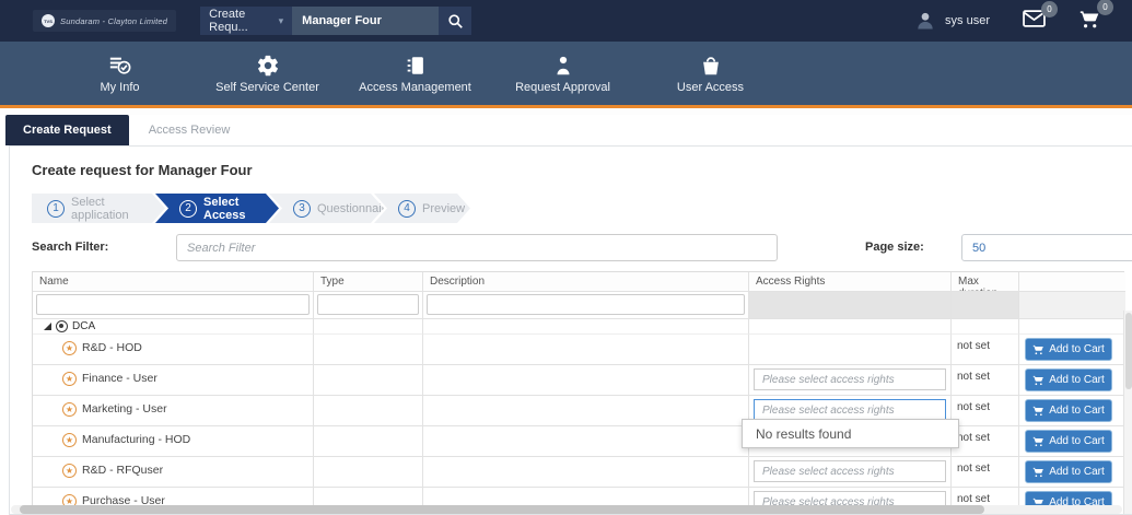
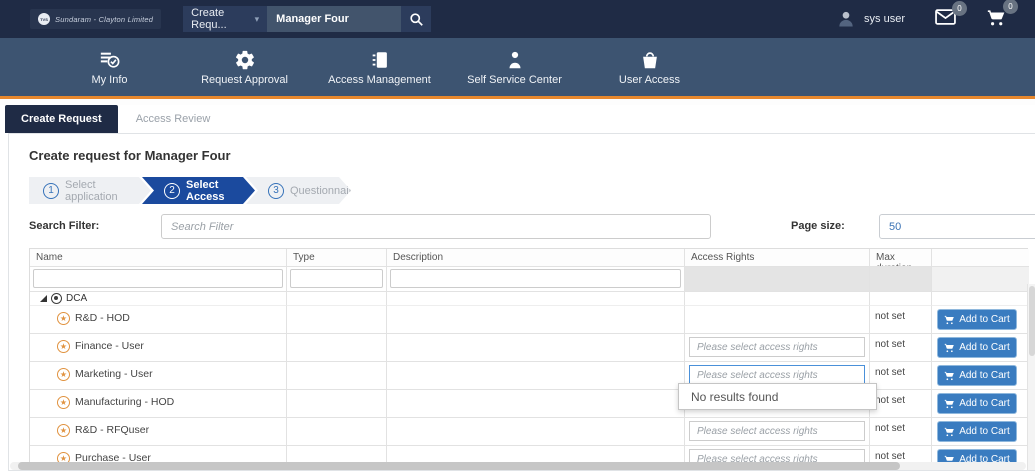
  Sundaram - Clayton Limited
  Create Requ...
  ▾
  Manager Four
  sys user
  0
  0
  My Info
- Self Service Center
+ Request Approval
  Access Management
- Request Approval
+ Self Service Center
  User Access
  Create Request
  Access Review
  Create request for Manager Four
  1
  Select application
  2
  Select Access
  3
  Questionnair
- 4
- Preview
  Search Filter:
  Search Filter
  Page size:
  50
  Name
  Type
  Description
  Access Rights
  DCA
  ★
  R&D - HOD
  not set
  Add to Cart
  ★
  Finance - User
  Please select access rights
  not set
  Add to Cart
  ★
  Marketing - User
  Please select access rights
  not set
  Add to Cart
  ★
  Manufacturing - HOD
  not set
  Add to Cart
  ★
  R&D - RFQuser
  Please select access rights
  not set
  Add to Cart
  ★
  Purchase - User
  Please select access rights
  not set
  Add to Cart
  No results found
